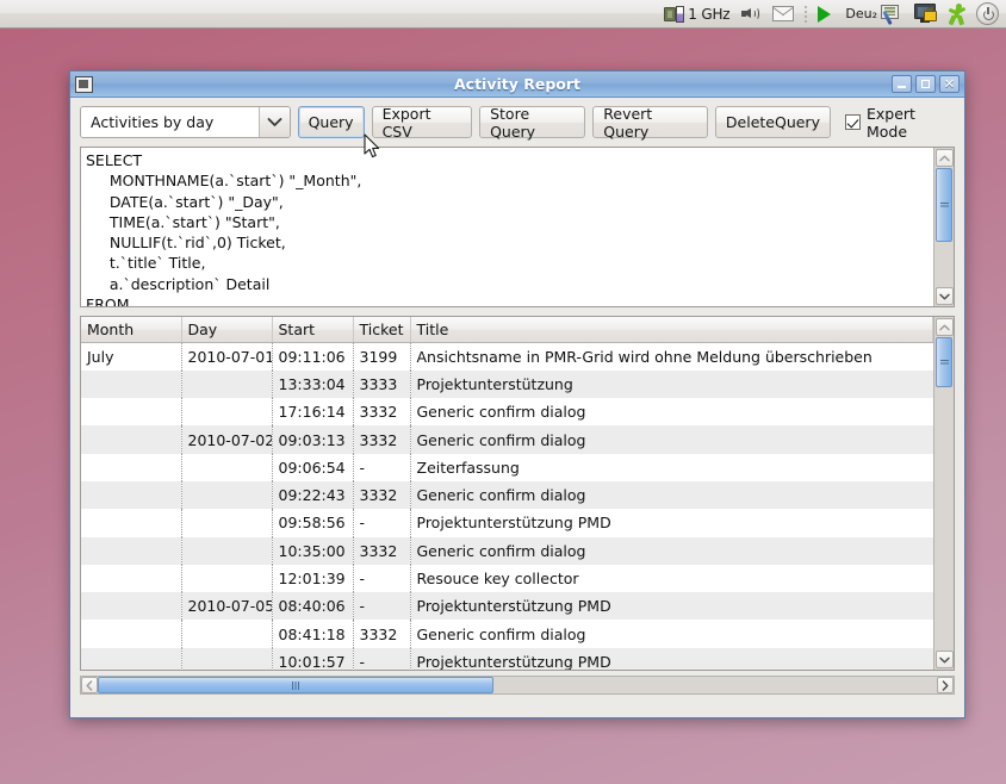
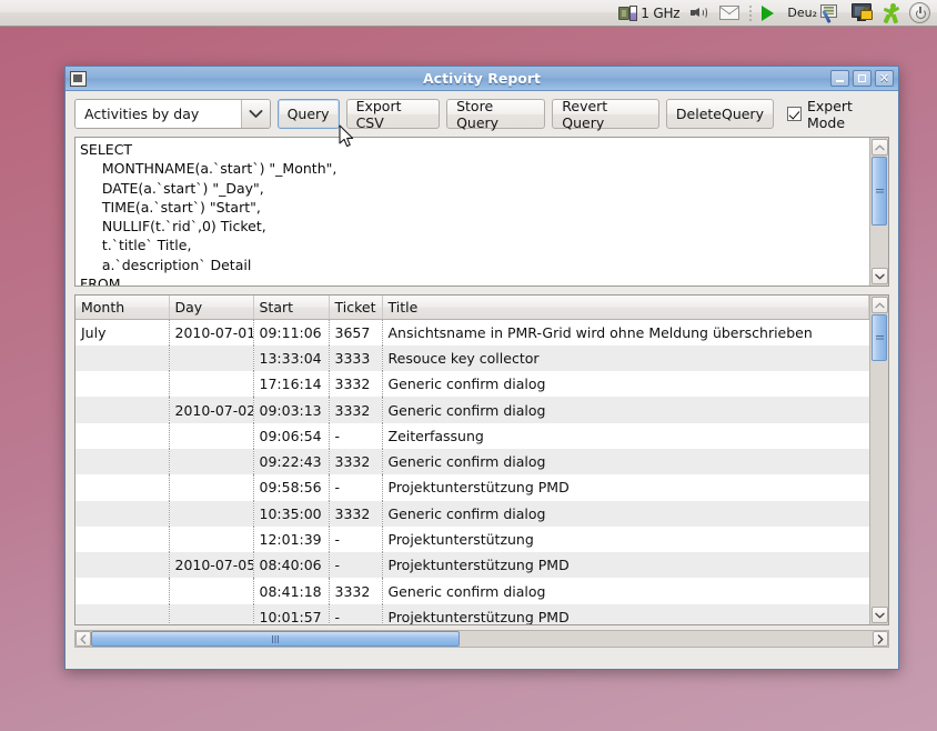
  1 GHz
  Deu₂
  Activity Report
  ✕
  Activities by day
  Query
  Export CSV
  Store Query
  Revert Query
  DeleteQuery
  Expert Mode
  SELECT
  MONTHNAME(a.`start`) "_Month",
  DATE(a.`start`) "_Day",
  TIME(a.`start`) "Start",
  NULLIF(t.`rid`,0) Ticket,
  t.`title` Title,
  a.`description` Detail
  FROM
  Month	Day	Start	Ticket	Title
- July	2010-07-01	09:11:06	3199	Ansichtsname in PMR-Grid wird ohne Meldung überschrieben
+ July	2010-07-01	09:11:06	3657	Ansichtsname in PMR-Grid wird ohne Meldung überschrieben
- 		13:33:04	3333	Projektunterstützung
+ 		13:33:04	3333	Resouce key collector
  		17:16:14	3332	Generic confirm dialog
  	2010-07-02	09:03:13	3332	Generic confirm dialog
  		09:06:54	-	Zeiterfassung
  		09:22:43	3332	Generic confirm dialog
  		09:58:56	-	Projektunterstützung PMD
  		10:35:00	3332	Generic confirm dialog
- 		12:01:39	-	Resouce key collector
+ 		12:01:39	-	Projektunterstützung
  	2010-07-05	08:40:06	-	Projektunterstützung PMD
  		08:41:18	3332	Generic confirm dialog
  		10:01:57	-	Projektunterstützung PMD
